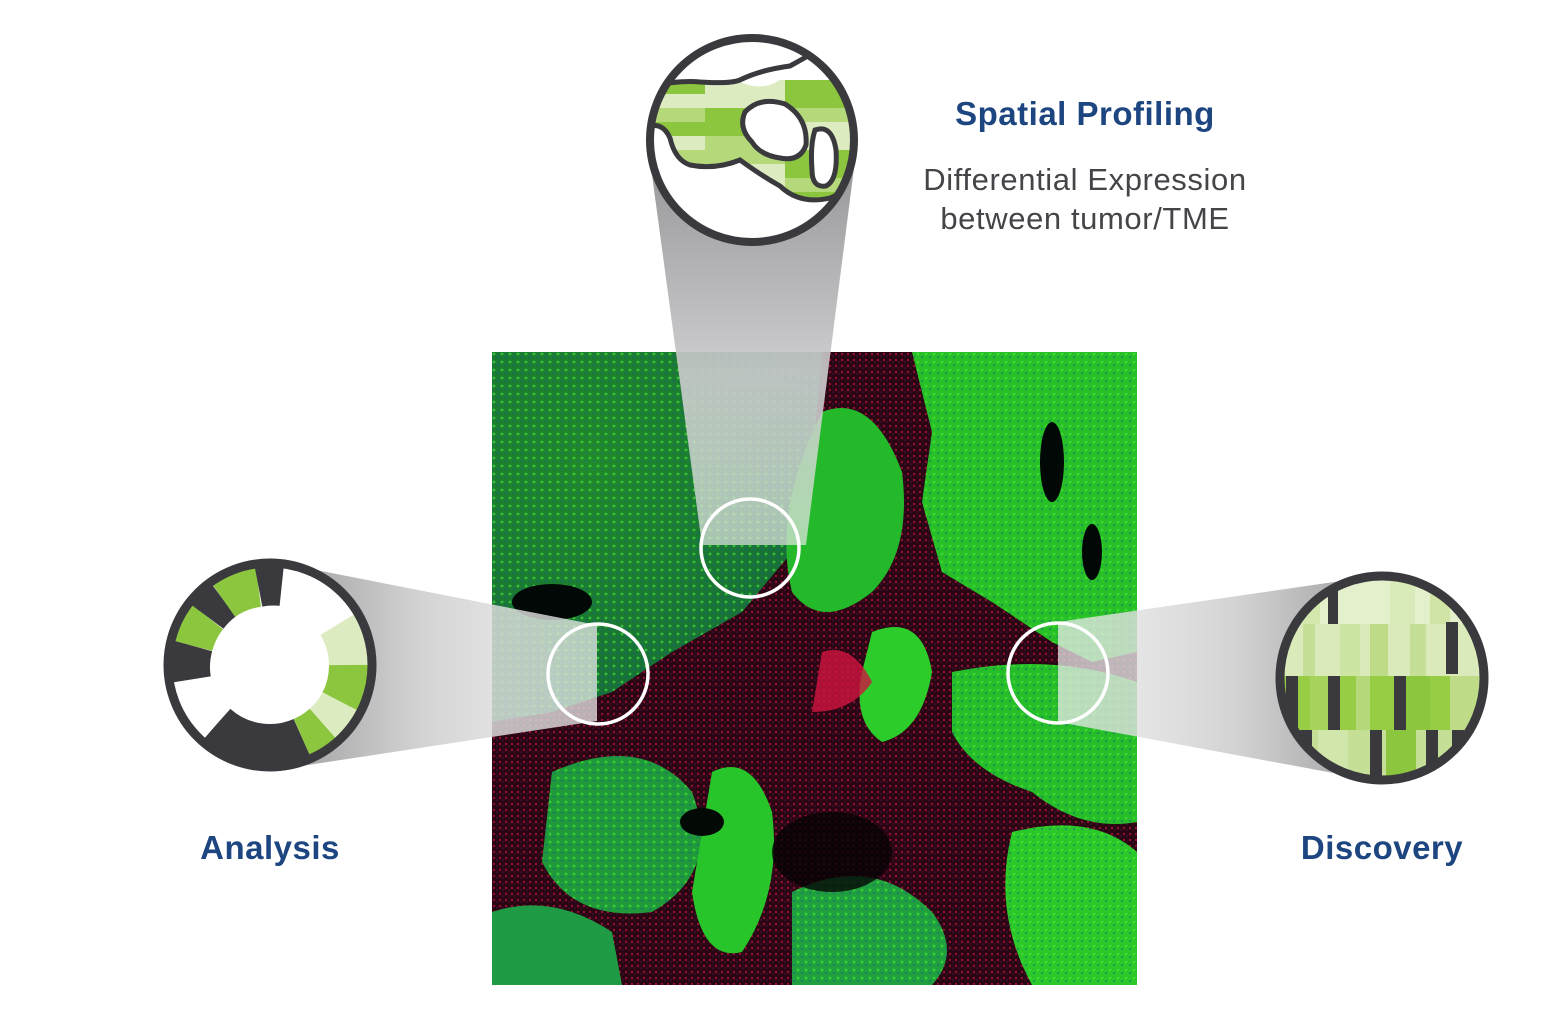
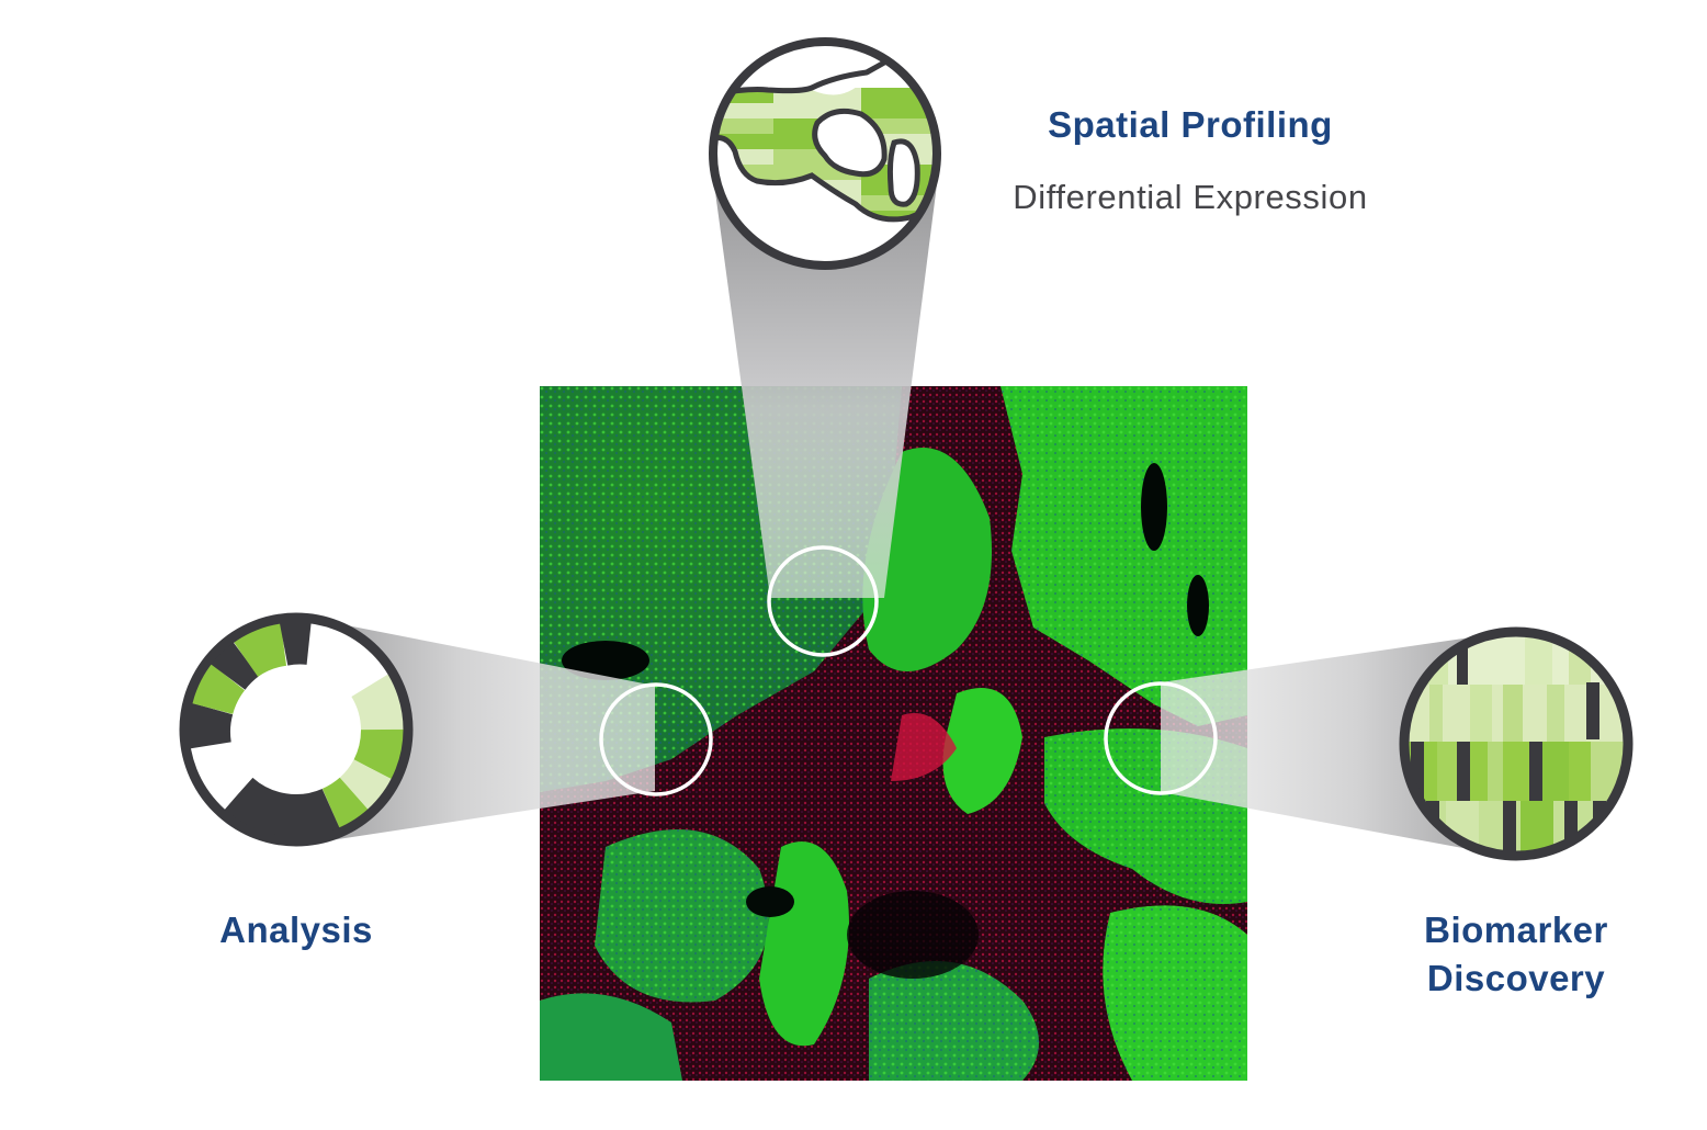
  Spatial Profiling
  Differential Expression
- between tumor/TME
  Analysis
+ Biomarker
  Discovery
